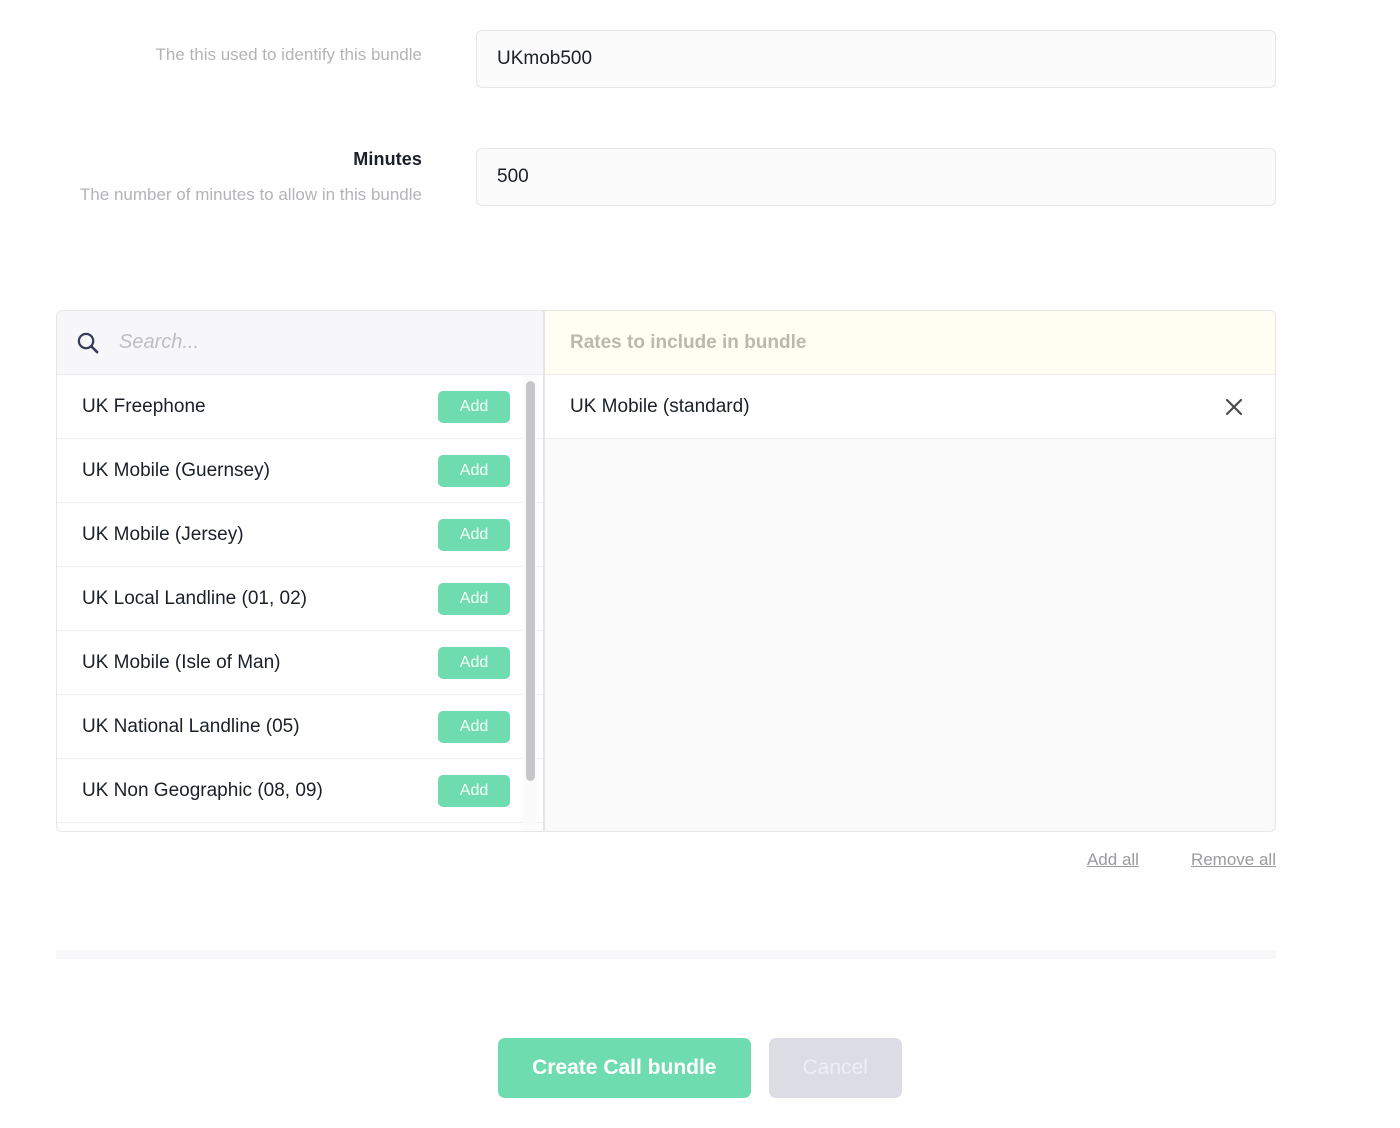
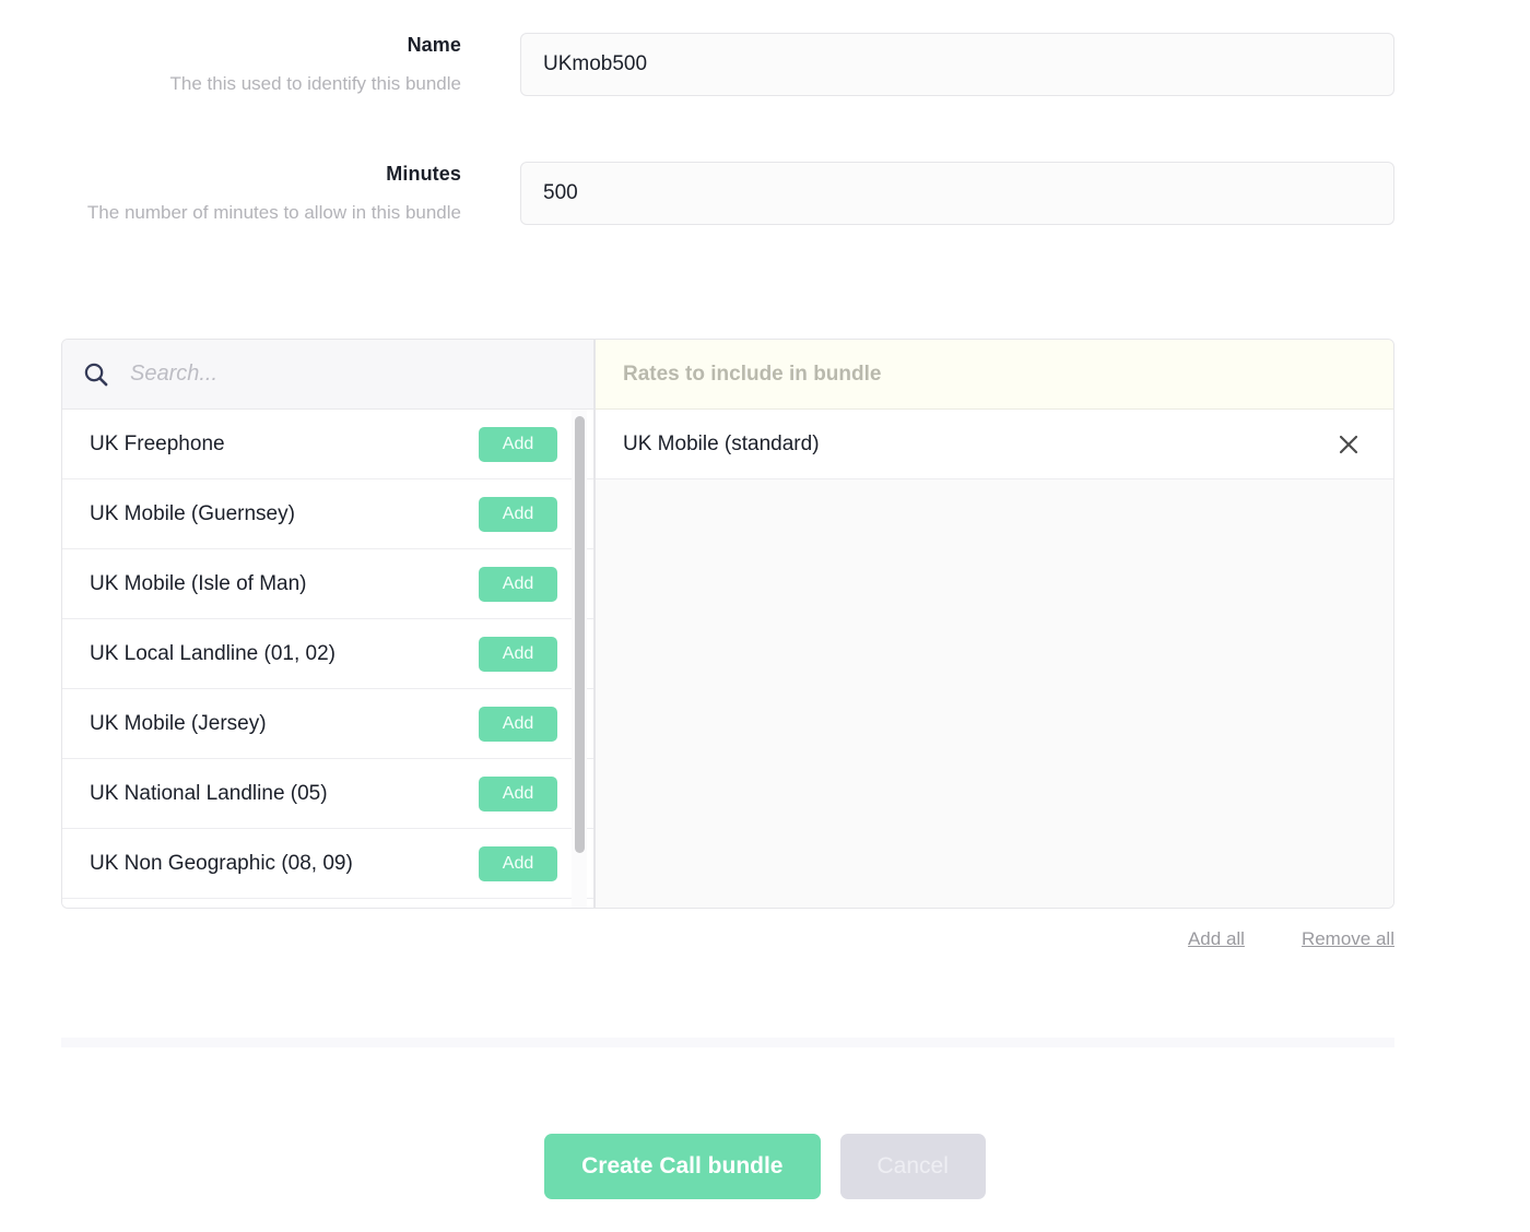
+ Name
  The this used to identify this bundle
  UKmob500
  Minutes
  The number of minutes to allow in this bundle
  500
  Search...
  UK Freephone
  Add
  UK Mobile (Guernsey)
  Add
- UK Mobile (Jersey)
+ UK Mobile (Isle of Man)
  Add
  UK Local Landline (01, 02)
  Add
- UK Mobile (Isle of Man)
+ UK Mobile (Jersey)
  Add
  UK National Landline (05)
  Add
  UK Non Geographic (08, 09)
  Add
  Rates to include in bundle
  UK Mobile (standard)
  Add all
  Remove all
  Create Call bundle
